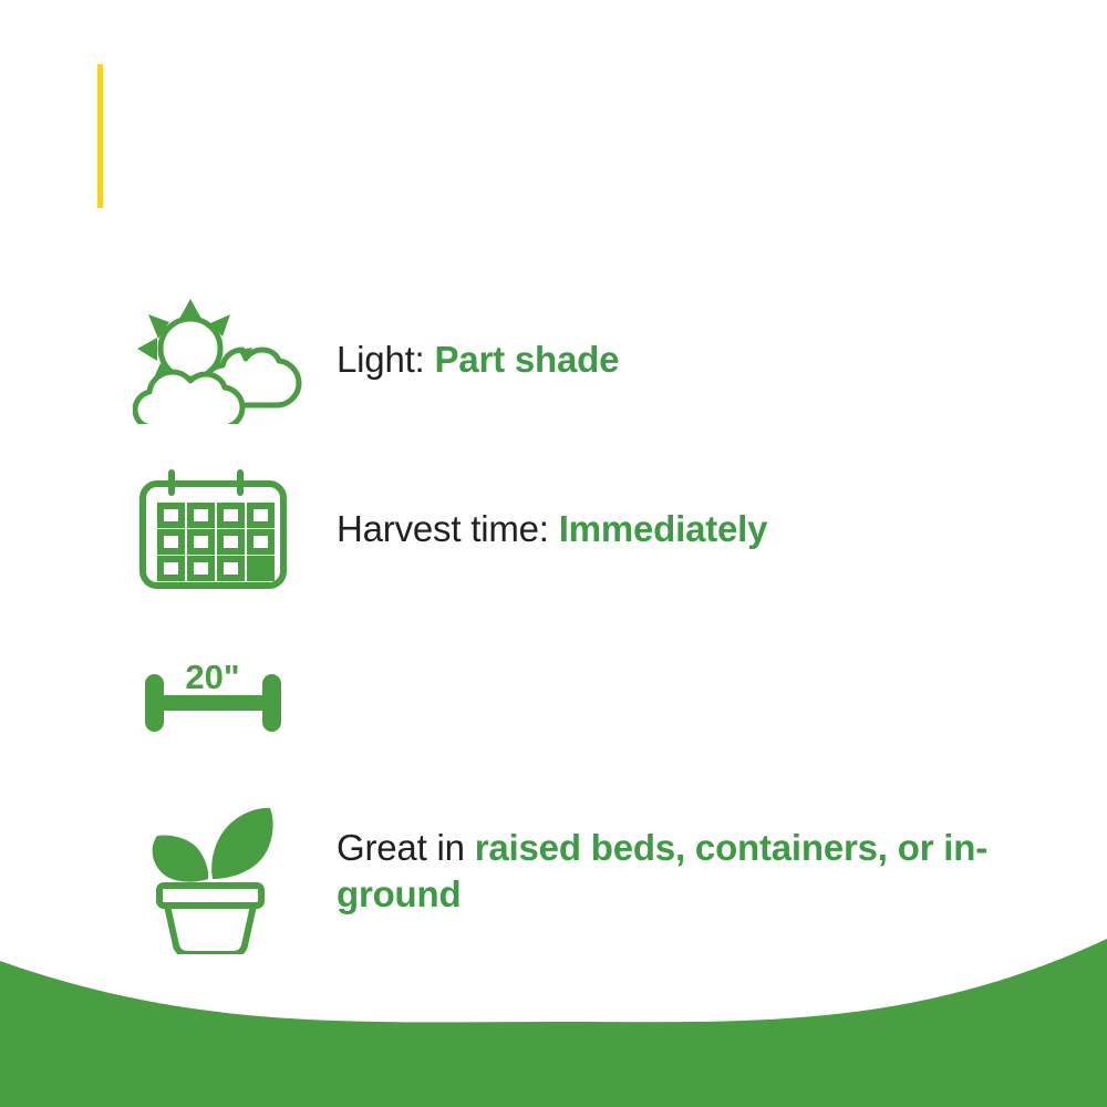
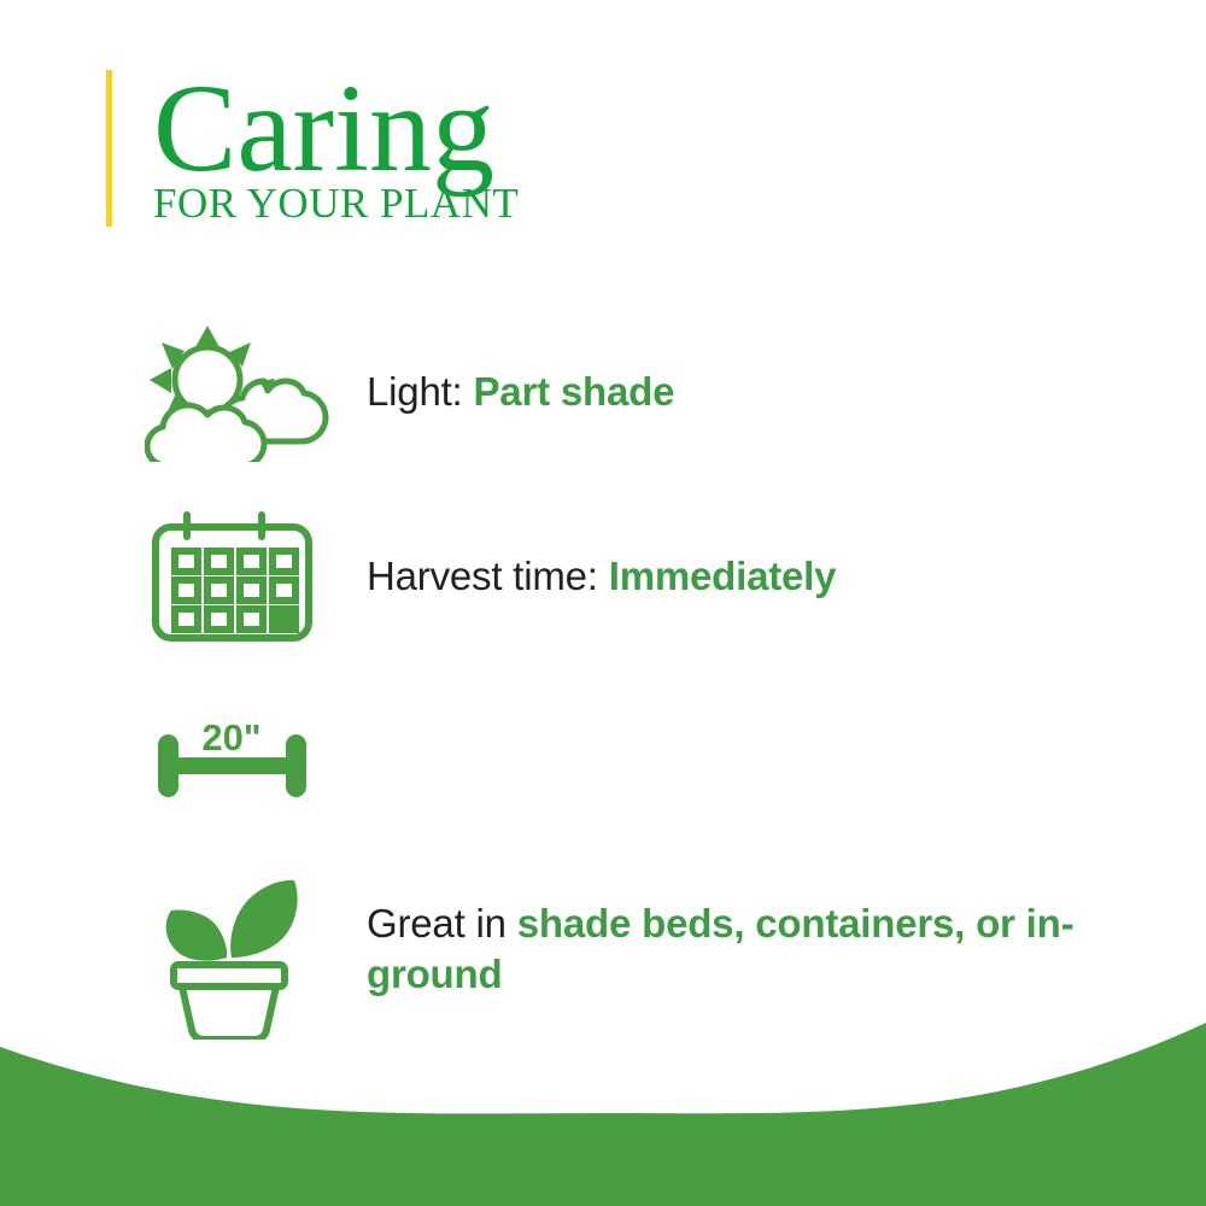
+ Caring
+ FOR YOUR PLANT
  Light: Part shade
  Harvest time: Immediately
  20"
- Great in raised beds, containers, or in-ground
+ Great in shade beds, containers, or in-ground
